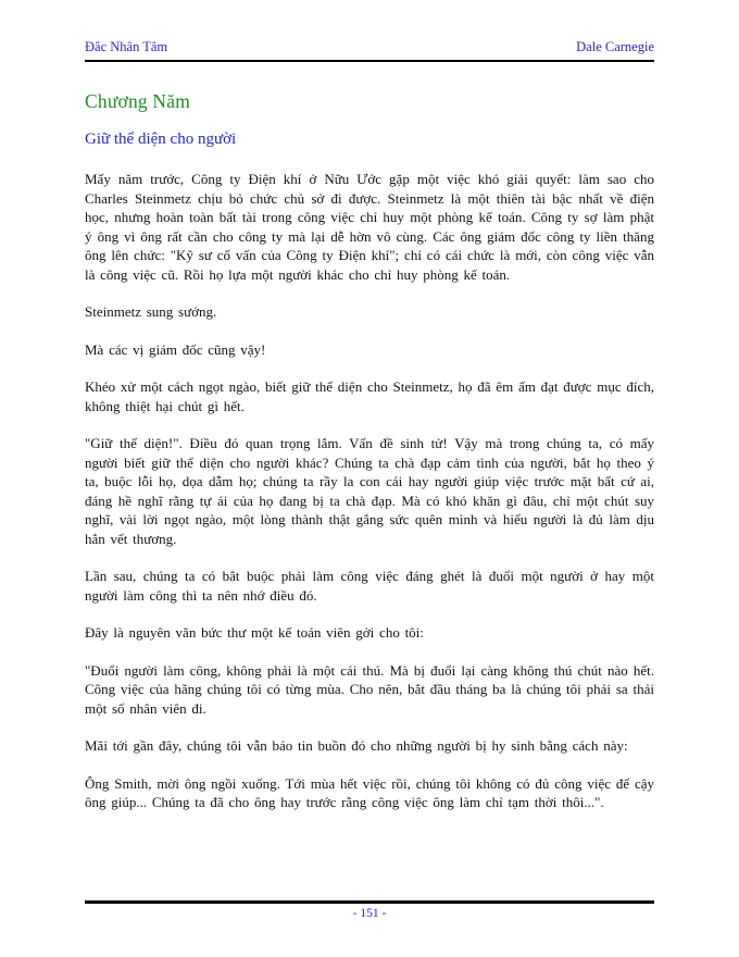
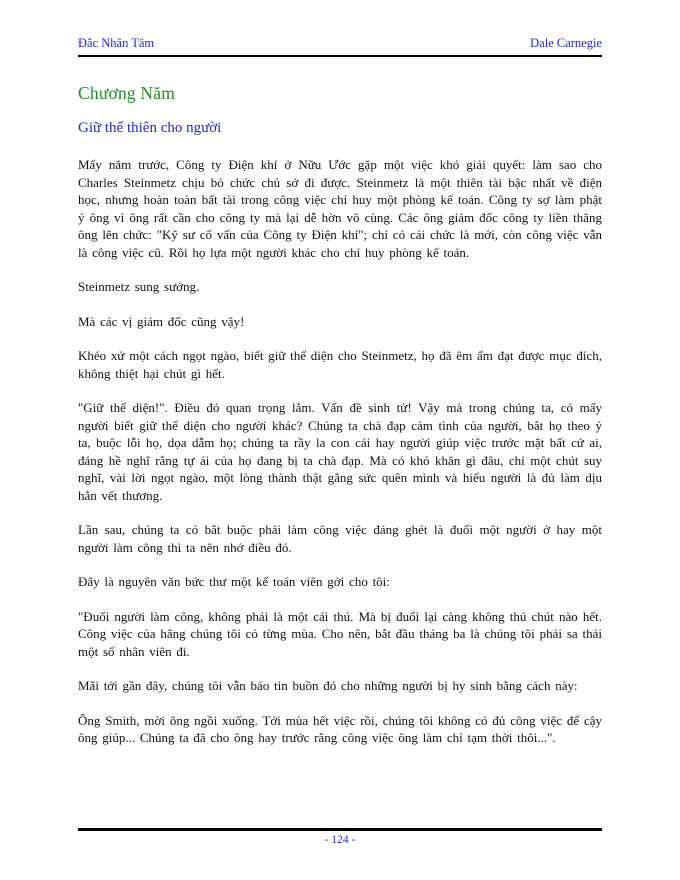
  Đắc Nhân Tâm
  Dale Carnegie
  Chương Năm
- Giữ thể diện cho người
+ Giữ thể thiên cho người
  Mấy năm trước, Công ty Điện khí ở Nữu Ước gặp một việc khó giải quyết: làm sao cho Charles Steinmetz chịu bỏ chức chủ sở đi được. Steinmetz là một thiên tài bậc nhất về điện học, nhưng hoàn toàn bất tài trong công việc chỉ huy một phòng kế toán. Công ty sợ làm phật ý ông vì ông rất cần cho công ty mà lại dễ hờn vô cùng. Các ông giám đốc công ty liền thăng ông lên chức: "Kỹ sư cố vấn của Công ty Điện khí"; chỉ có cái chức là mới, còn công việc vẫn là công việc cũ. Rồi họ lựa một người khác cho chỉ huy phòng kế toán.
  Steinmetz sung sướng.
  Mà các vị giám đốc cũng vậy!
  Khéo xử một cách ngọt ngào, biết giữ thể diện cho Steinmetz, họ đã êm ấm đạt được mục đích, không thiệt hại chút gì hết.
  "Giữ thể diện!". Điều đó quan trọng lắm. Vấn đề sinh tử! Vậy mà trong chúng ta, có mấy người biết giữ thể diện cho người khác? Chúng ta chà đạp cảm tình của người, bắt họ theo ý ta, buộc lỗi họ, dọa dẫm họ; chúng ta rầy la con cái hay người giúp việc trước mặt bất cứ ai, đáng hề nghĩ rằng tự ái của họ đang bị ta chà đạp. Mà có khó khăn gì đâu, chỉ một chút suy nghĩ, vài lời ngọt ngào, một lòng thành thật gắng sức quên mình và hiểu người là đủ làm dịu hẳn vết thương.
  Lần sau, chúng ta có bắt buộc phải làm công việc đáng ghét là đuổi một người ở hay một người làm công thì ta nên nhớ điều đó.
  Đây là nguyên văn bức thư một kế toán viên gởi cho tôi:
  "Đuổi người làm công, không phải là một cái thú. Mà bị đuổi lại càng không thú chút nào hết. Công việc của hãng chúng tôi có từng mùa. Cho nên, bắt đầu tháng ba là chúng tôi phải sa thải một số nhân viên đi.
  Mãi tới gần đây, chúng tôi vẫn báo tin buồn đó cho những người bị hy sinh bằng cách này:
  Ông Smith, mời ông ngồi xuống. Tới mùa hết việc rồi, chúng tôi không có đủ công việc để cậy ông giúp... Chúng ta đã cho ông hay trước rằng công việc ông làm chỉ tạm thời thôi...".
- - 151 -
+ - 124 -
